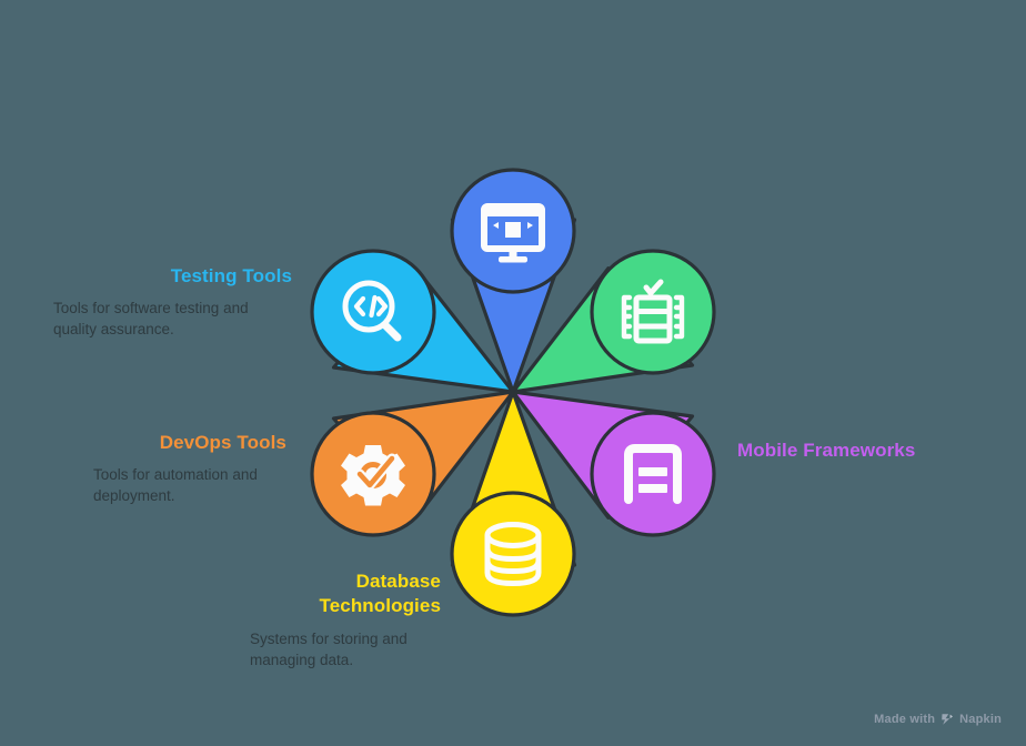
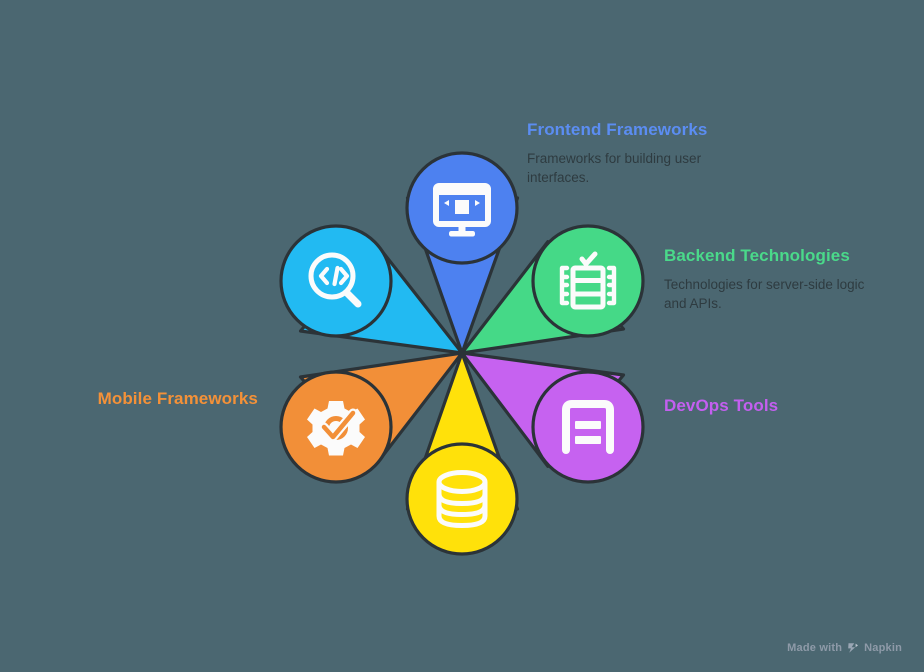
+ Frontend Frameworks
+ Frameworks for building user interfaces.
+ Backend Technologies
+ Technologies for server-side logic and APIs.
- Mobile Frameworks
+ DevOps Tools
- Database Technologies
- Systems for storing and managing data.
- DevOps Tools
+ Mobile Frameworks
- Tools for automation and deployment.
- Testing Tools
- Tools for software testing and quality assurance.
  Made with
  Napkin
